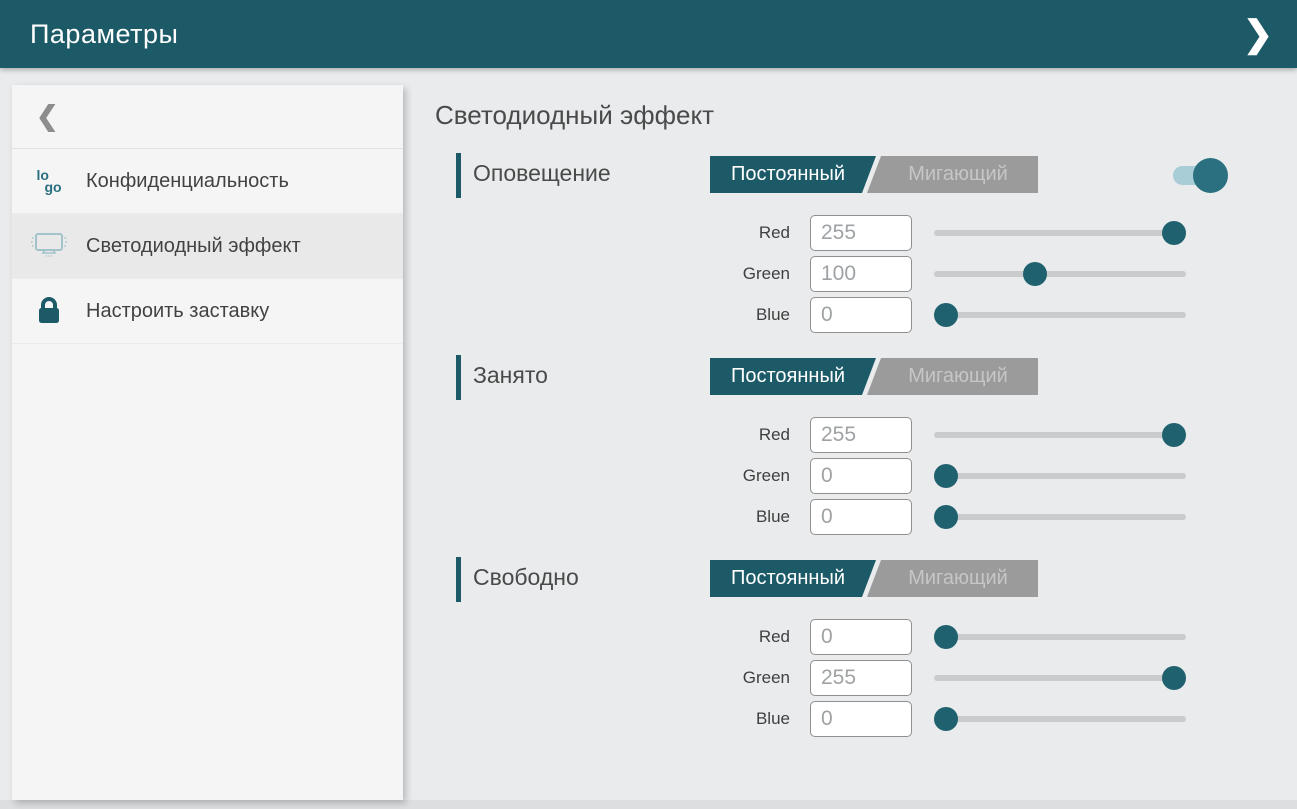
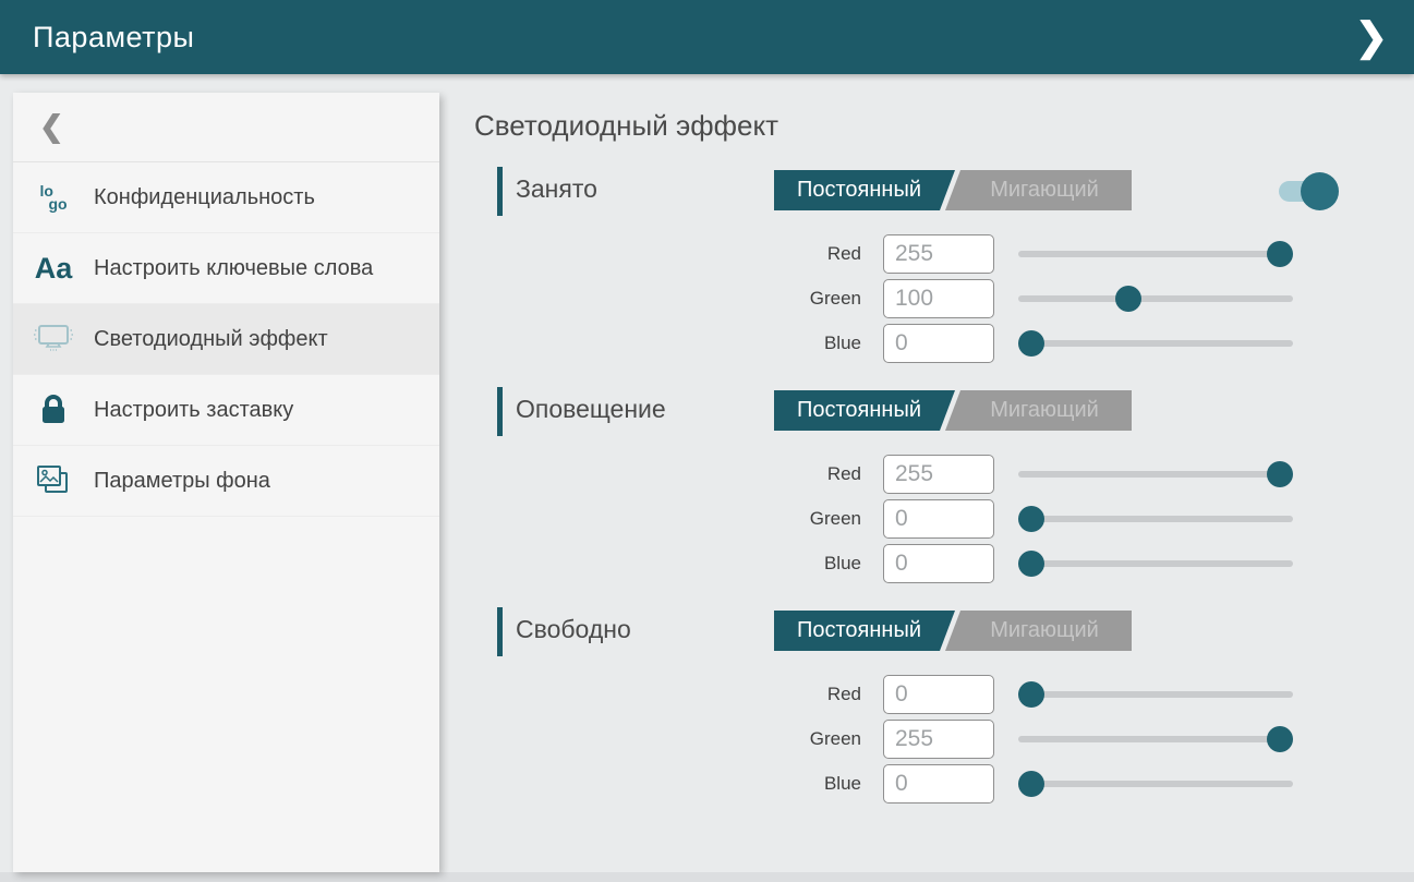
  Параметры
  ❯
  ❮
  lo
  go
  Конфиденциальность
+ Aa
+ Настроить ключевые слова
  Светодиодный эффект
  Настроить заставку
+ Параметры фона
  Светодиодный эффект
- Оповещение
+ Занято
  Постоянный
  Мигающий
  Red
  255
  Green
  100
  Blue
  0
- Занято
+ Оповещение
  Постоянный
  Мигающий
  Red
  255
  Green
  0
  Blue
  0
  Свободно
  Постоянный
  Мигающий
  Red
  0
  Green
  255
  Blue
  0
